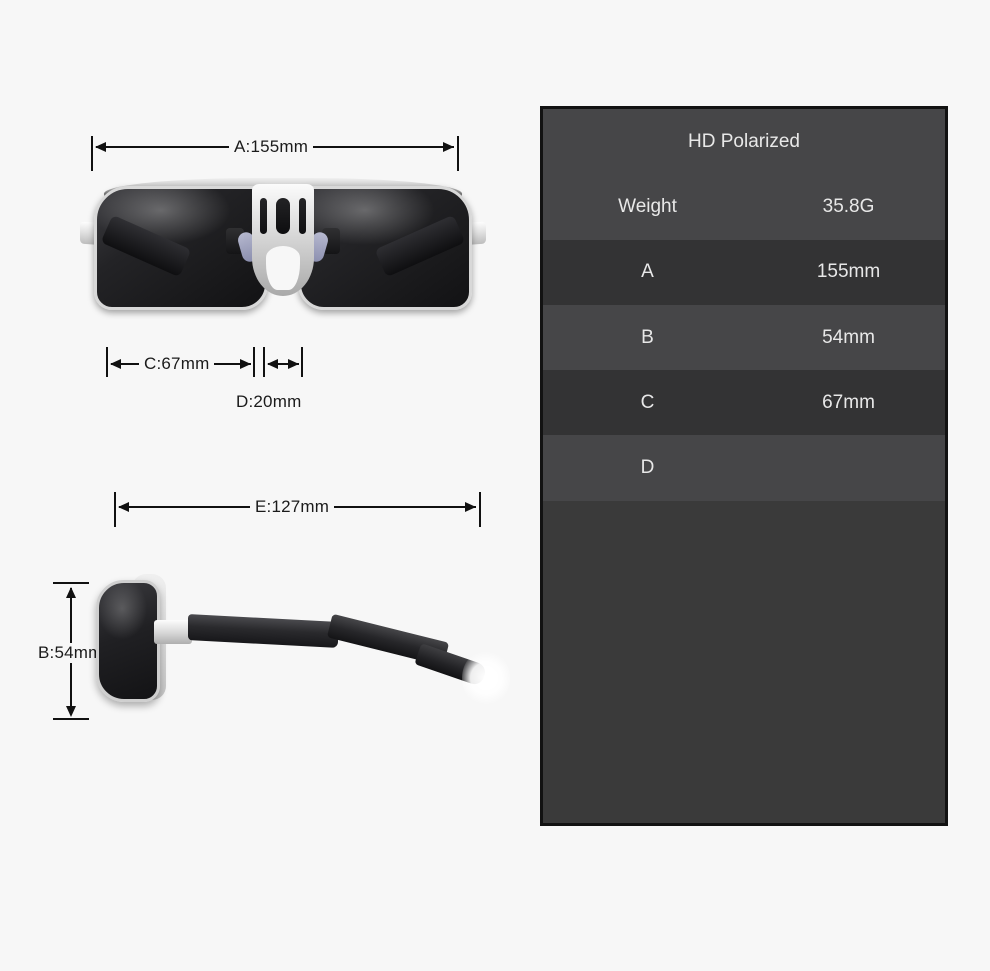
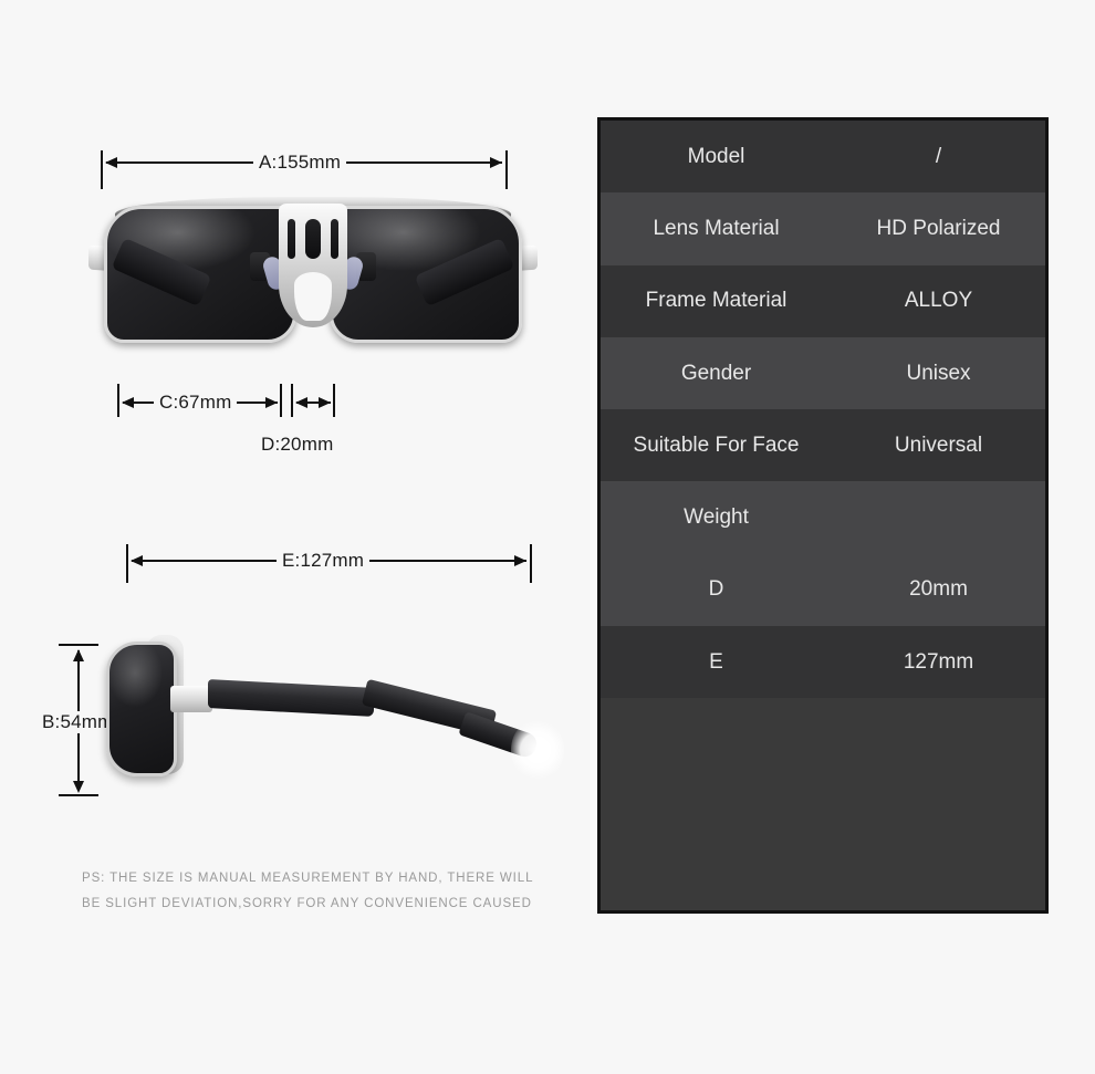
  A:155mm
  C:67mm
  D:20mm
  E:127mm
  B:54m
+ PS: THE SIZE IS MANUAL MEASUREMENT BY HAND, THERE WILL
+ BE SLIGHT DEVIATION,SORRY FOR ANY CONVENIENCE CAUSED
+ Model
+ /
+ Lens Material
  HD Polarized
+ Frame Material
+ ALLOY
+ Gender
+ Unisex
+ Suitable For Face
+ Universal
  Weight
- 35.8G
- A
- 155mm
- B
- 54mm
- C
- 67mm
  D
+ 20mm
+ E
+ 127mm
